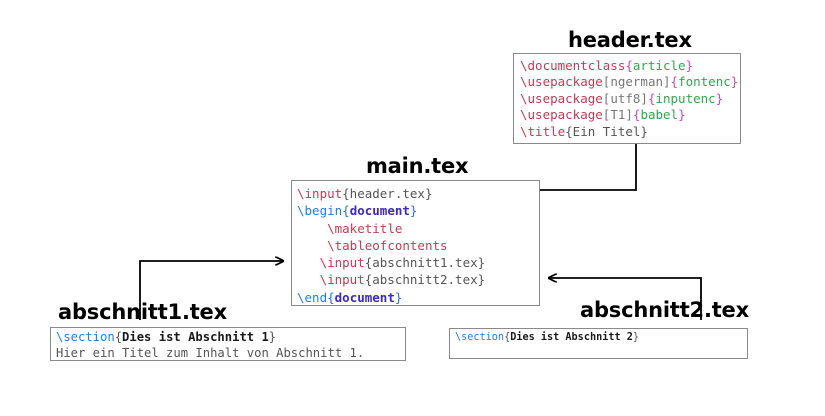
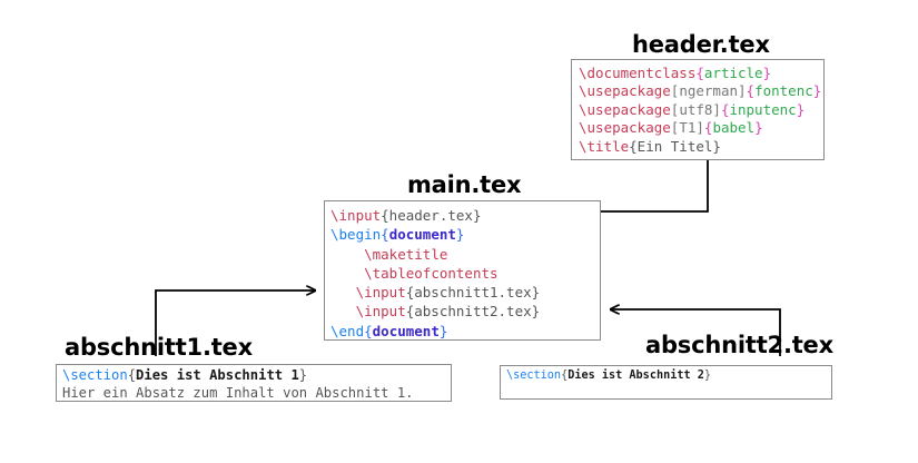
  header.tex
  \documentclass{article}
  \usepackage[ngerman]{fontenc}
  \usepackage[utf8]{inputenc}
  \usepackage[T1]{babel}
  \title{Ein Titel}
  main.tex
  \input{header.tex}
  \begin{document}
  \maketitle
  \tableofcontents
  \input{abschnitt1.tex}
  \input{abschnitt2.tex}
  \end{document}
  abschnitt1.tex
  \section{Dies ist Abschnitt 1}
- Hier ein Titel zum Inhalt von Abschnitt 1.
+ Hier ein Absatz zum Inhalt von Abschnitt 1.
  abschnitt2.tex
  \section{Dies ist Abschnitt 2}
